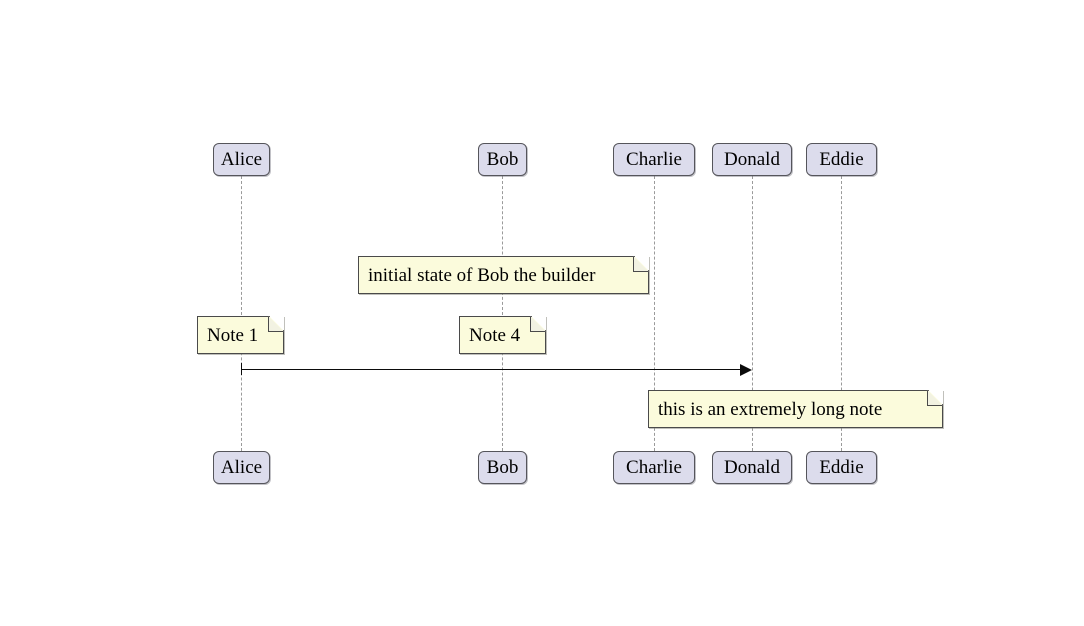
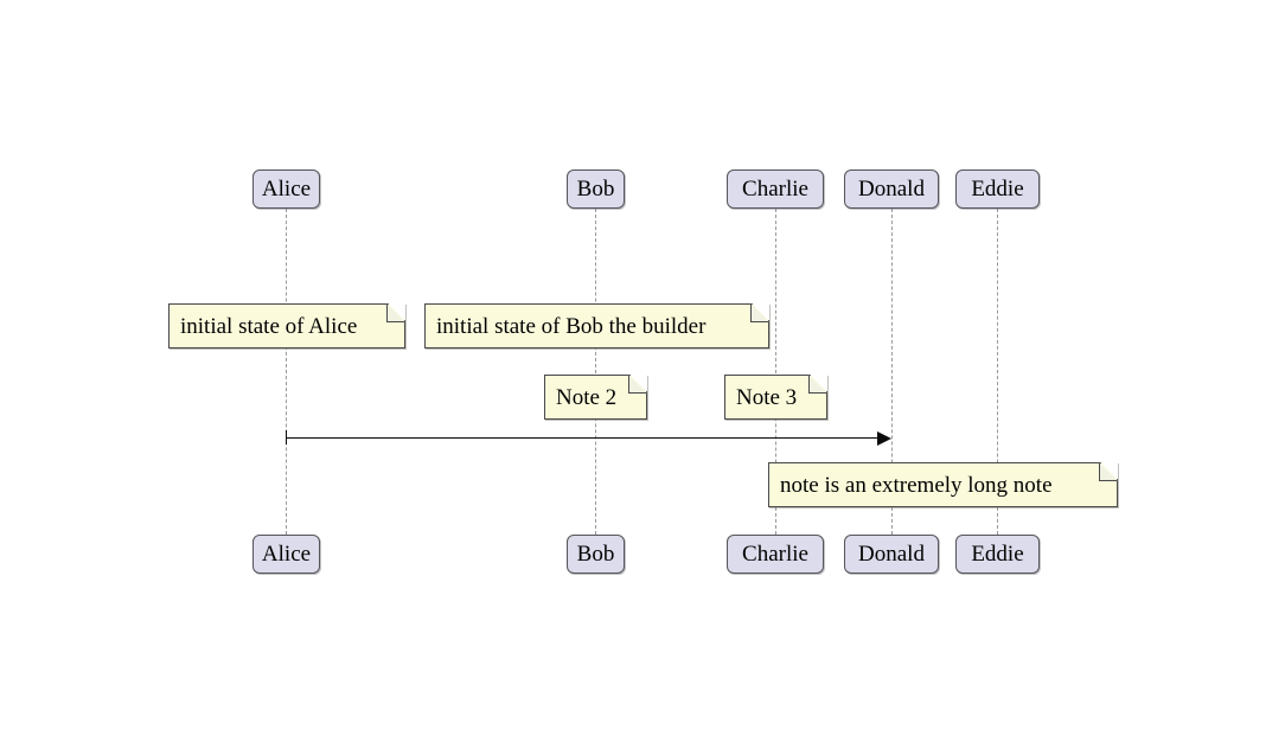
  Alice
  Alice
  Bob
  Bob
  Charlie
  Charlie
  Donald
  Donald
  Eddie
  Eddie
+ initial state of Alice
  initial state of Bob the builder
- Note 1
- Note 4
+ Note 2
+ Note 3
- this is an extremely long note
+ note is an extremely long note
